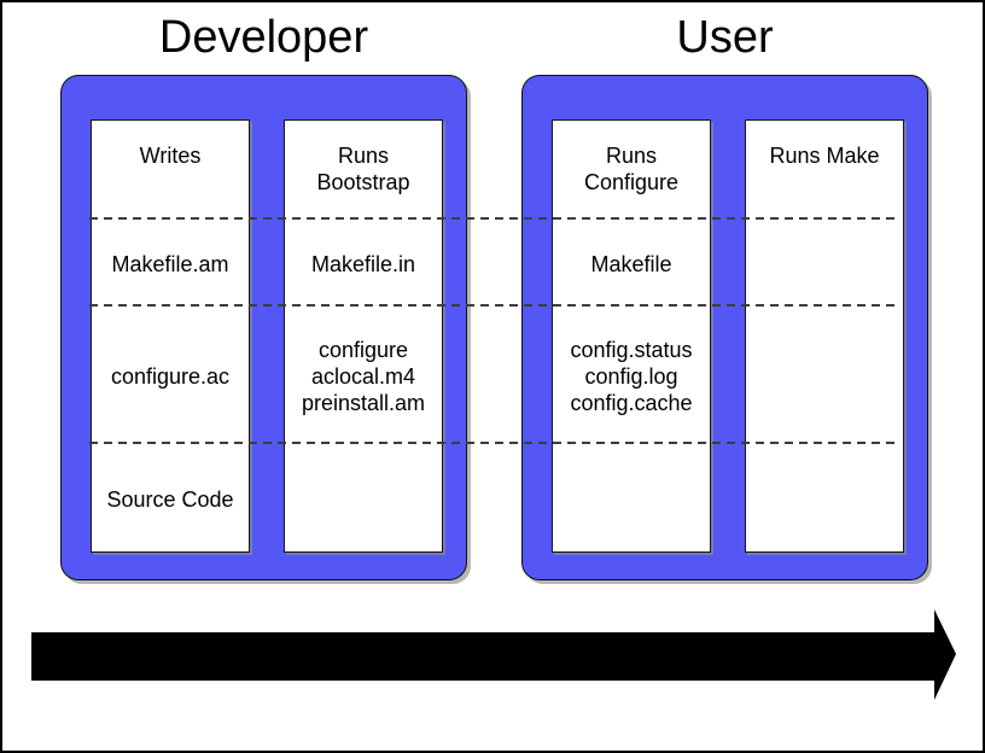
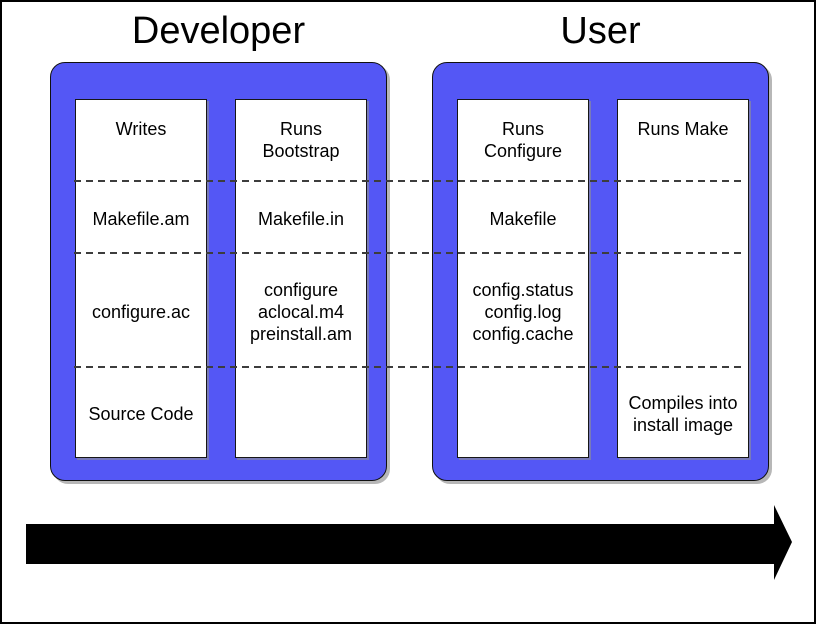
  Developer
  User
  Writes
  Makefile.am
  configure.ac
  Source Code
  Runs
  Bootstrap
  Makefile.in
  configure
  aclocal.m4
  preinstall.am
  Runs
  Configure
  Makefile
  config.status
  config.log
  config.cache
  Runs Make
+ Compiles into
+ install image
